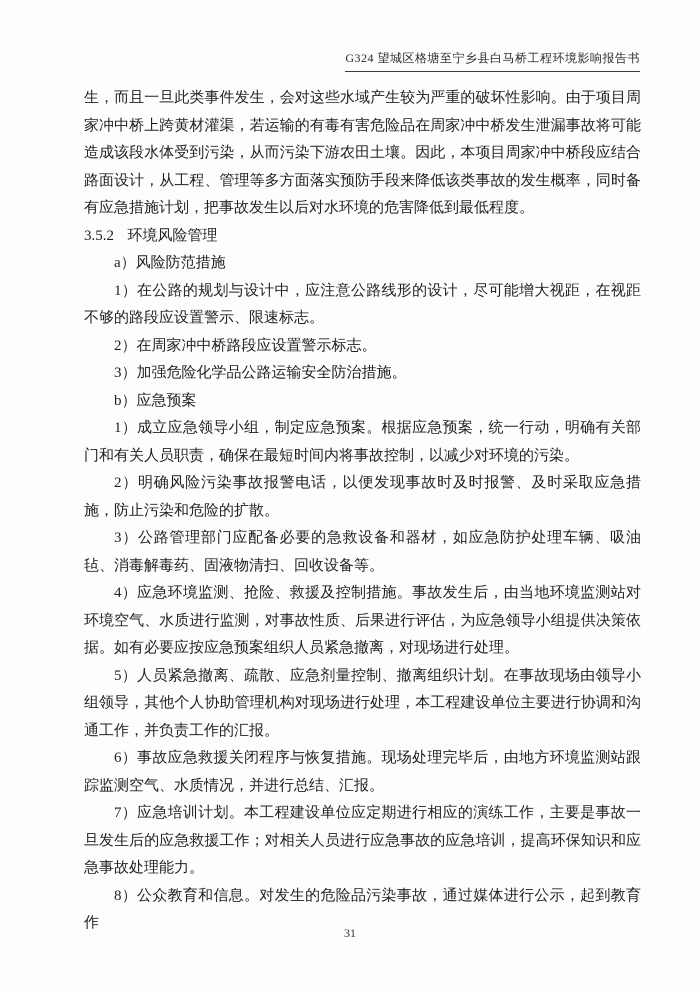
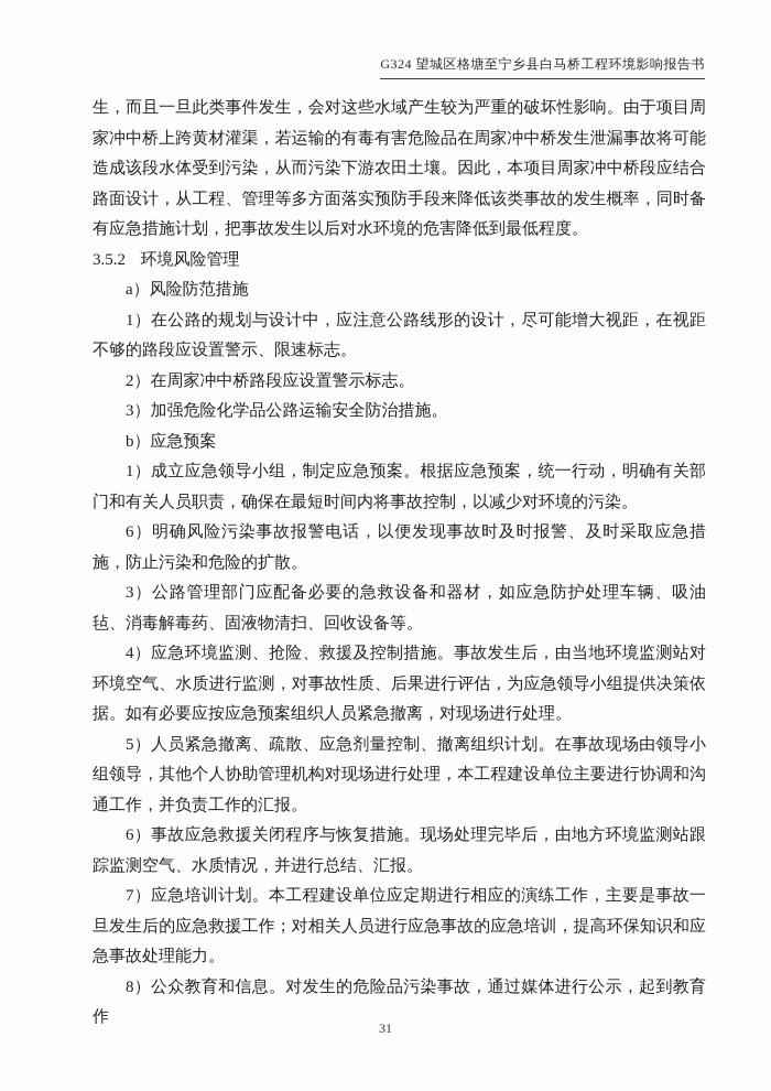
  G324 望城区格塘至宁乡县白马桥工程环境影响报告书
  生，而且一旦此类事件发生，会对这些水域产生较为严重的破坏性影响。由于项目周家冲中桥上跨黄材灌渠，若运输的有毒有害危险品在周家冲中桥发生泄漏事故将可能造成该段水体受到污染，从而污染下游农田土壤。因此，本项目周家冲中桥段应结合路面设计，从工程、管理等多方面落实预防手段来降低该类事故的发生概率，同时备有应急措施计划，把事故发生以后对水环境的危害降低到最低程度。
  3.5.2 环境风险管理
  a）风险防范措施
  1）在公路的规划与设计中，应注意公路线形的设计，尽可能增大视距，在视距不够的路段应设置警示、限速标志。
  2）在周家冲中桥路段应设置警示标志。
  3）加强危险化学品公路运输安全防治措施。
  b）应急预案
  1）成立应急领导小组，制定应急预案。根据应急预案，统一行动，明确有关部门和有关人员职责，确保在最短时间内将事故控制，以减少对环境的污染。
- 2）明确风险污染事故报警电话，以便发现事故时及时报警、及时采取应急措施，防止污染和危险的扩散。
+ 6）明确风险污染事故报警电话，以便发现事故时及时报警、及时采取应急措施，防止污染和危险的扩散。
  3）公路管理部门应配备必要的急救设备和器材，如应急防护处理车辆、吸油毡、消毒解毒药、固液物清扫、回收设备等。
  4）应急环境监测、抢险、救援及控制措施。事故发生后，由当地环境监测站对环境空气、水质进行监测，对事故性质、后果进行评估，为应急领导小组提供决策依据。如有必要应按应急预案组织人员紧急撤离，对现场进行处理。
  5）人员紧急撤离、疏散、应急剂量控制、撤离组织计划。在事故现场由领导小组领导，其他个人协助管理机构对现场进行处理，本工程建设单位主要进行协调和沟通工作，并负责工作的汇报。
  6）事故应急救援关闭程序与恢复措施。现场处理完毕后，由地方环境监测站跟踪监测空气、水质情况，并进行总结、汇报。
  7）应急培训计划。本工程建设单位应定期进行相应的演练工作，主要是事故一旦发生后的应急救援工作；对相关人员进行应急事故的应急培训，提高环保知识和应急事故处理能力。
  8）公众教育和信息。对发生的危险品污染事故，通过媒体进行公示，起到教育作
  31
